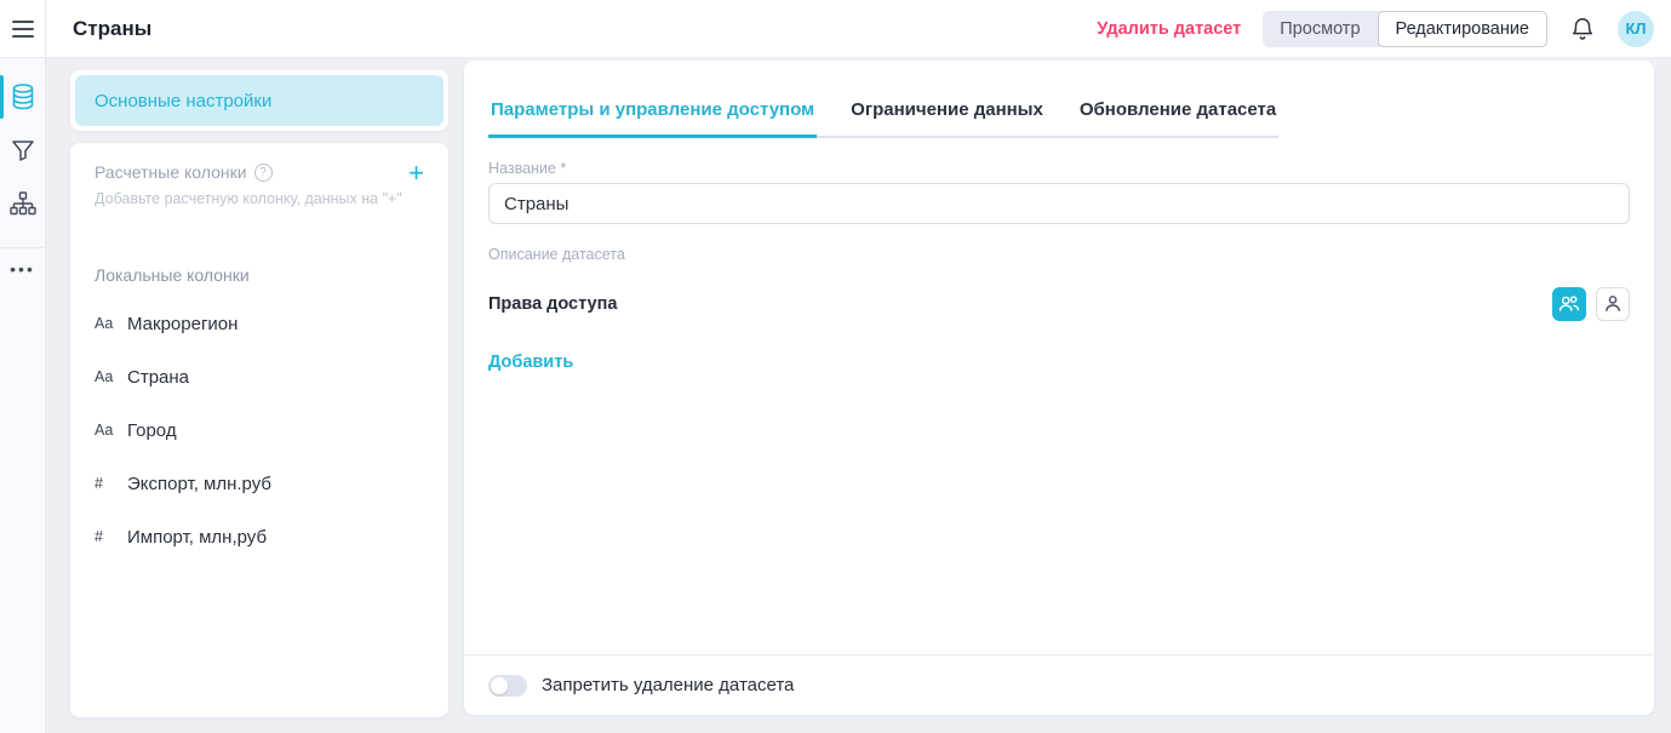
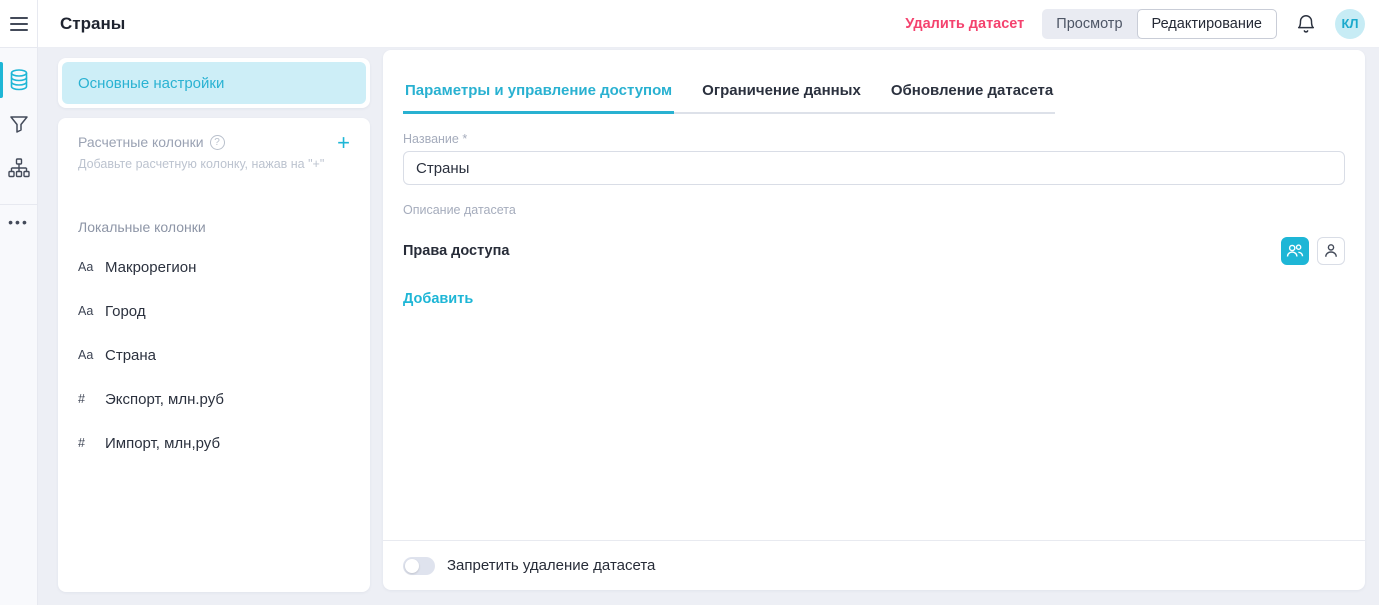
  •••
  Страны
  Удалить датасет
  Просмотр
  Редактирование
  КЛ
  Основные настройки
  Расчетные колонки
  ?
  +
- Добавьте расчетную колонку, данных на "+"
+ Добавьте расчетную колонку, нажав на "+"
  Локальные колонки
  Aa
  Макрорегион
  Aa
- Страна
+ Город
  Aa
- Город
+ Страна
  #
  Экспорт, млн.руб
  #
  Импорт, млн,руб
  Параметры и управление доступом
  Ограничение данных
  Обновление датасета
  Название *
  Страны
  Описание датасета
  Права доступа
  Добавить
  Запретить удаление датасета
